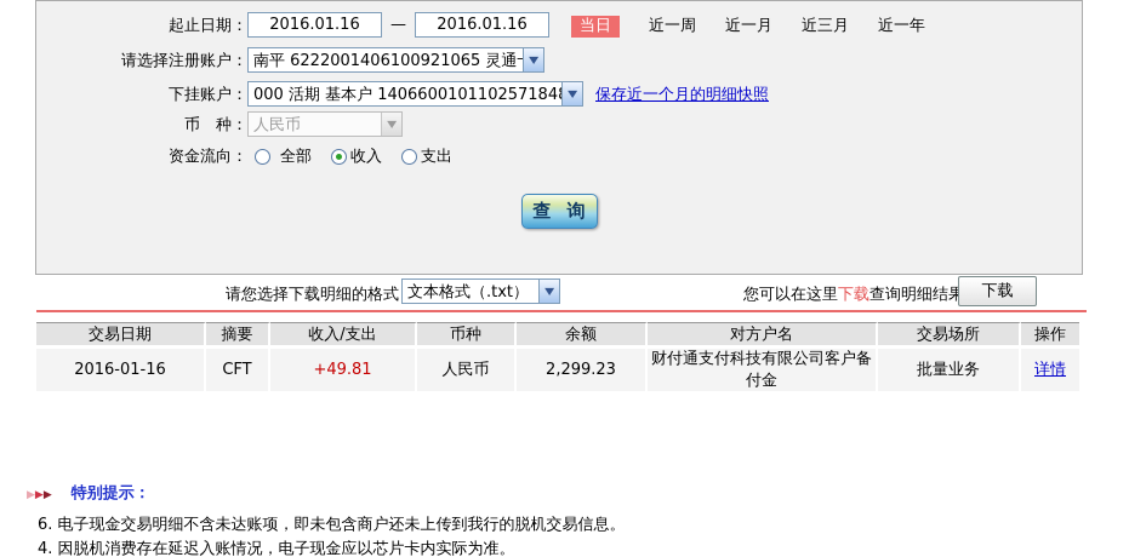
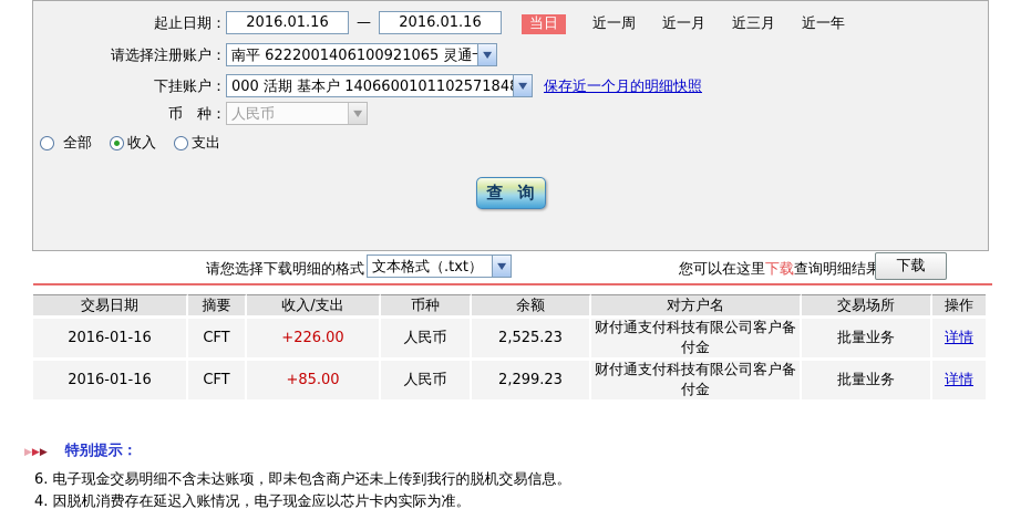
  起止日期：
  2016.01.16
  —
  2016.01.16
  当日 近一周 近一月 近三月 近一年
  请选择注册账户：
  南平 6222001406100921065 灵通
  下挂账户：
  000 活期 基本户 140660010110257184
  保存近一个月的明细快照
  币 种：
  人民币
- 资金流向：
  全部
  收入
  支出
  查 询
  请您选择下载明细的格式
  文本格式（.txt）
  您可以在这里下载查询明细结果
  下载
  交易日期	摘要	收入/支出	币种	余额	对方户名	交易场所	操作
+ 2016-01-16	CFT	+226.00	人民币	2,525.23	财付通支付科技有限公司客户备付金	批量业务	详情
- 2016-01-16	CFT	+49.81	人民币	2,299.23	财付通支付科技有限公司客户备付金	批量业务	详情
+ 2016-01-16	CFT	+85.00	人民币	2,299.23	财付通支付科技有限公司客户备付金	批量业务	详情
  ▶▶▶
  特别提示：
  6. 电子现金交易明细不含未达账项，即未包含商户还未上传到我行的脱机交易信息。
  4. 因脱机消费存在延迟入账情况，电子现金应以芯片卡内实际为准。
